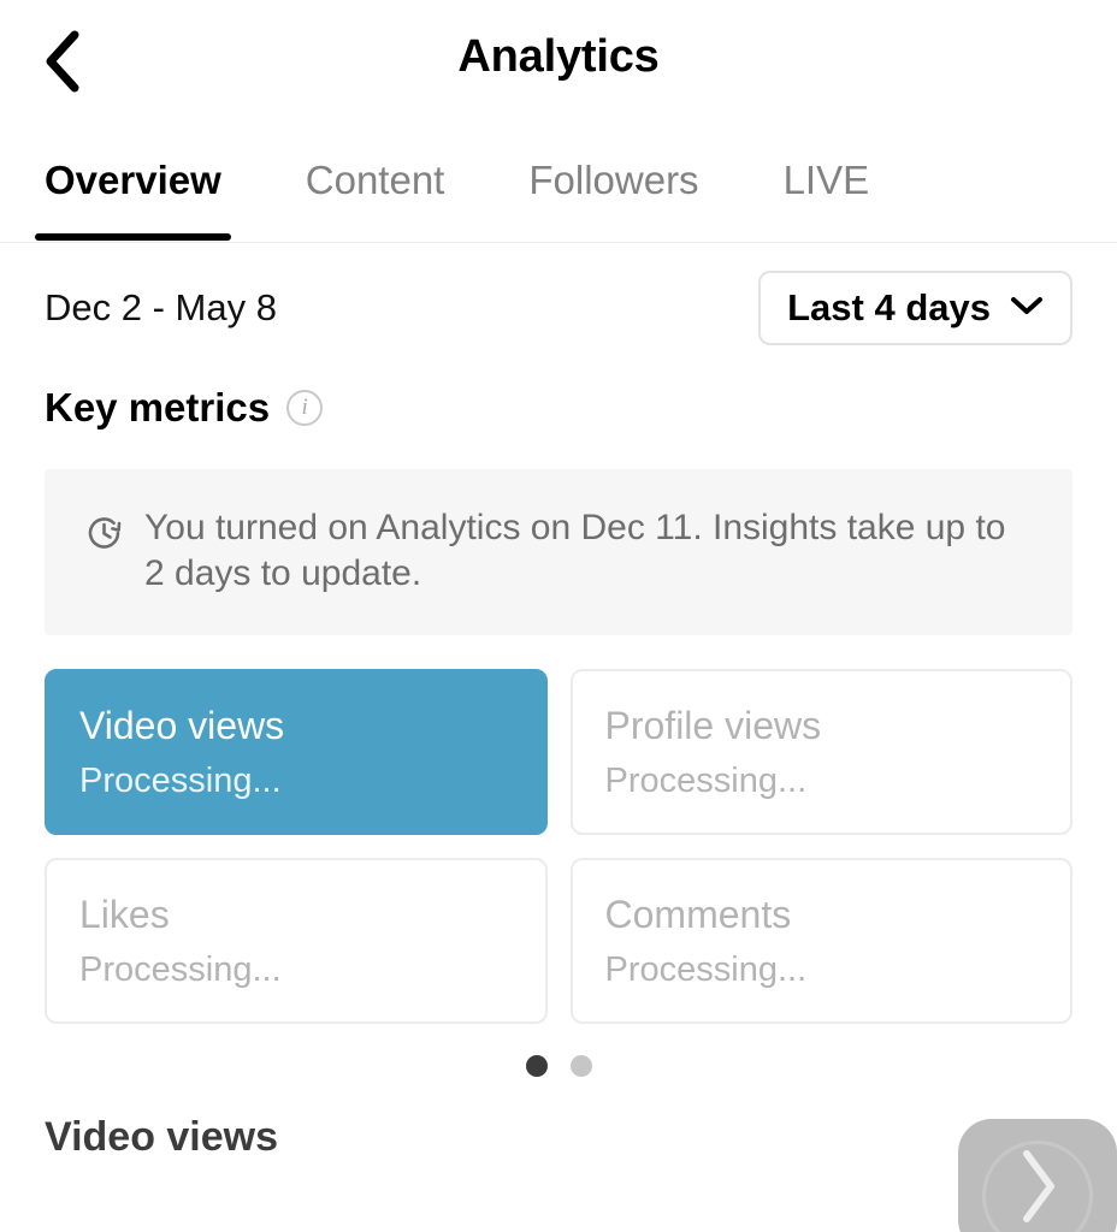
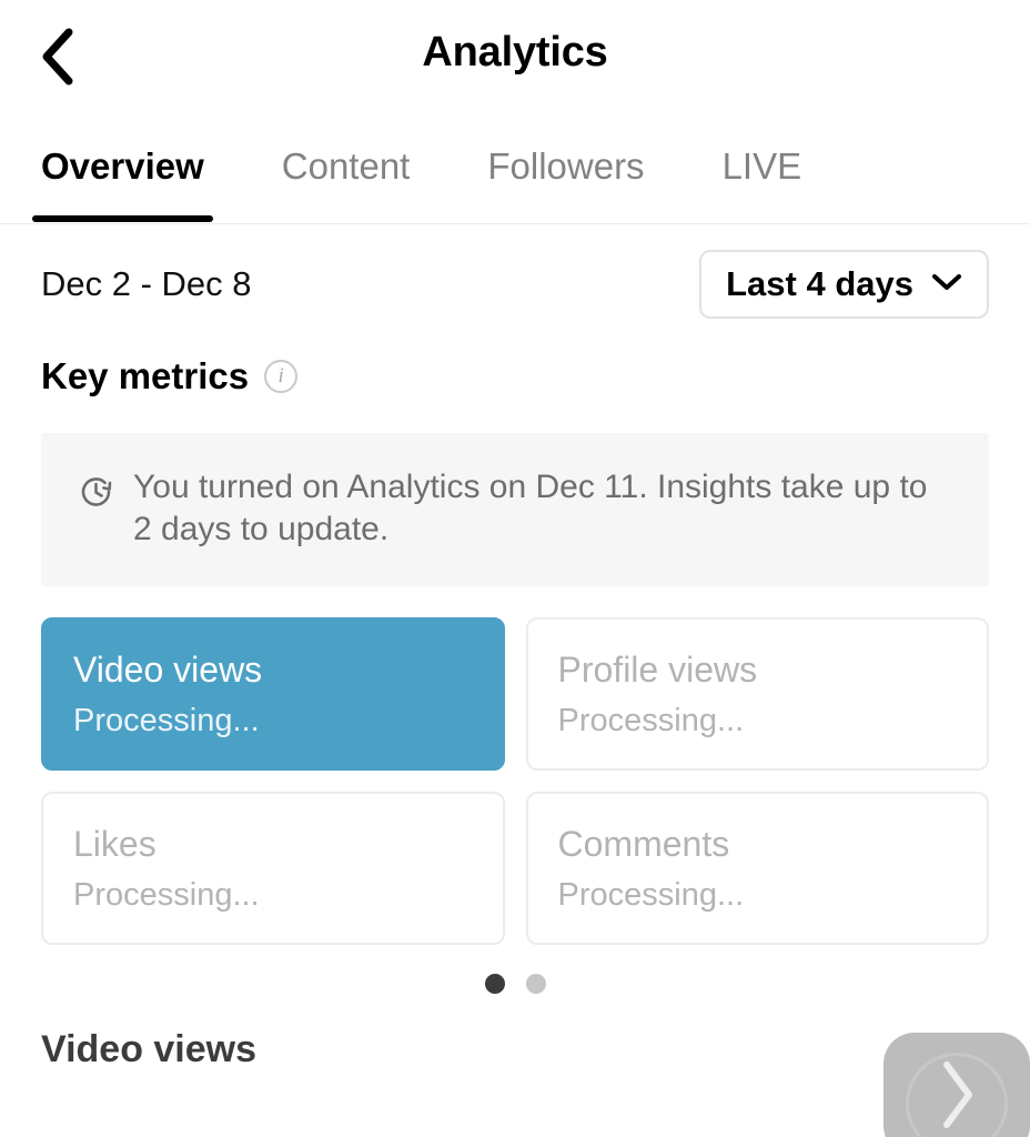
  Analytics
  Overview
  Content
  Followers
  LIVE
- Dec 2 - May 8
+ Dec 2 - Dec 8
  Last 4 days
  Key metrics
  i
  You turned on Analytics on Dec 11. Insights take up to 2 days to update.
  Video views
  Processing...
  Profile views
  Processing...
  Likes
  Processing...
  Comments
  Processing...
  Video views
